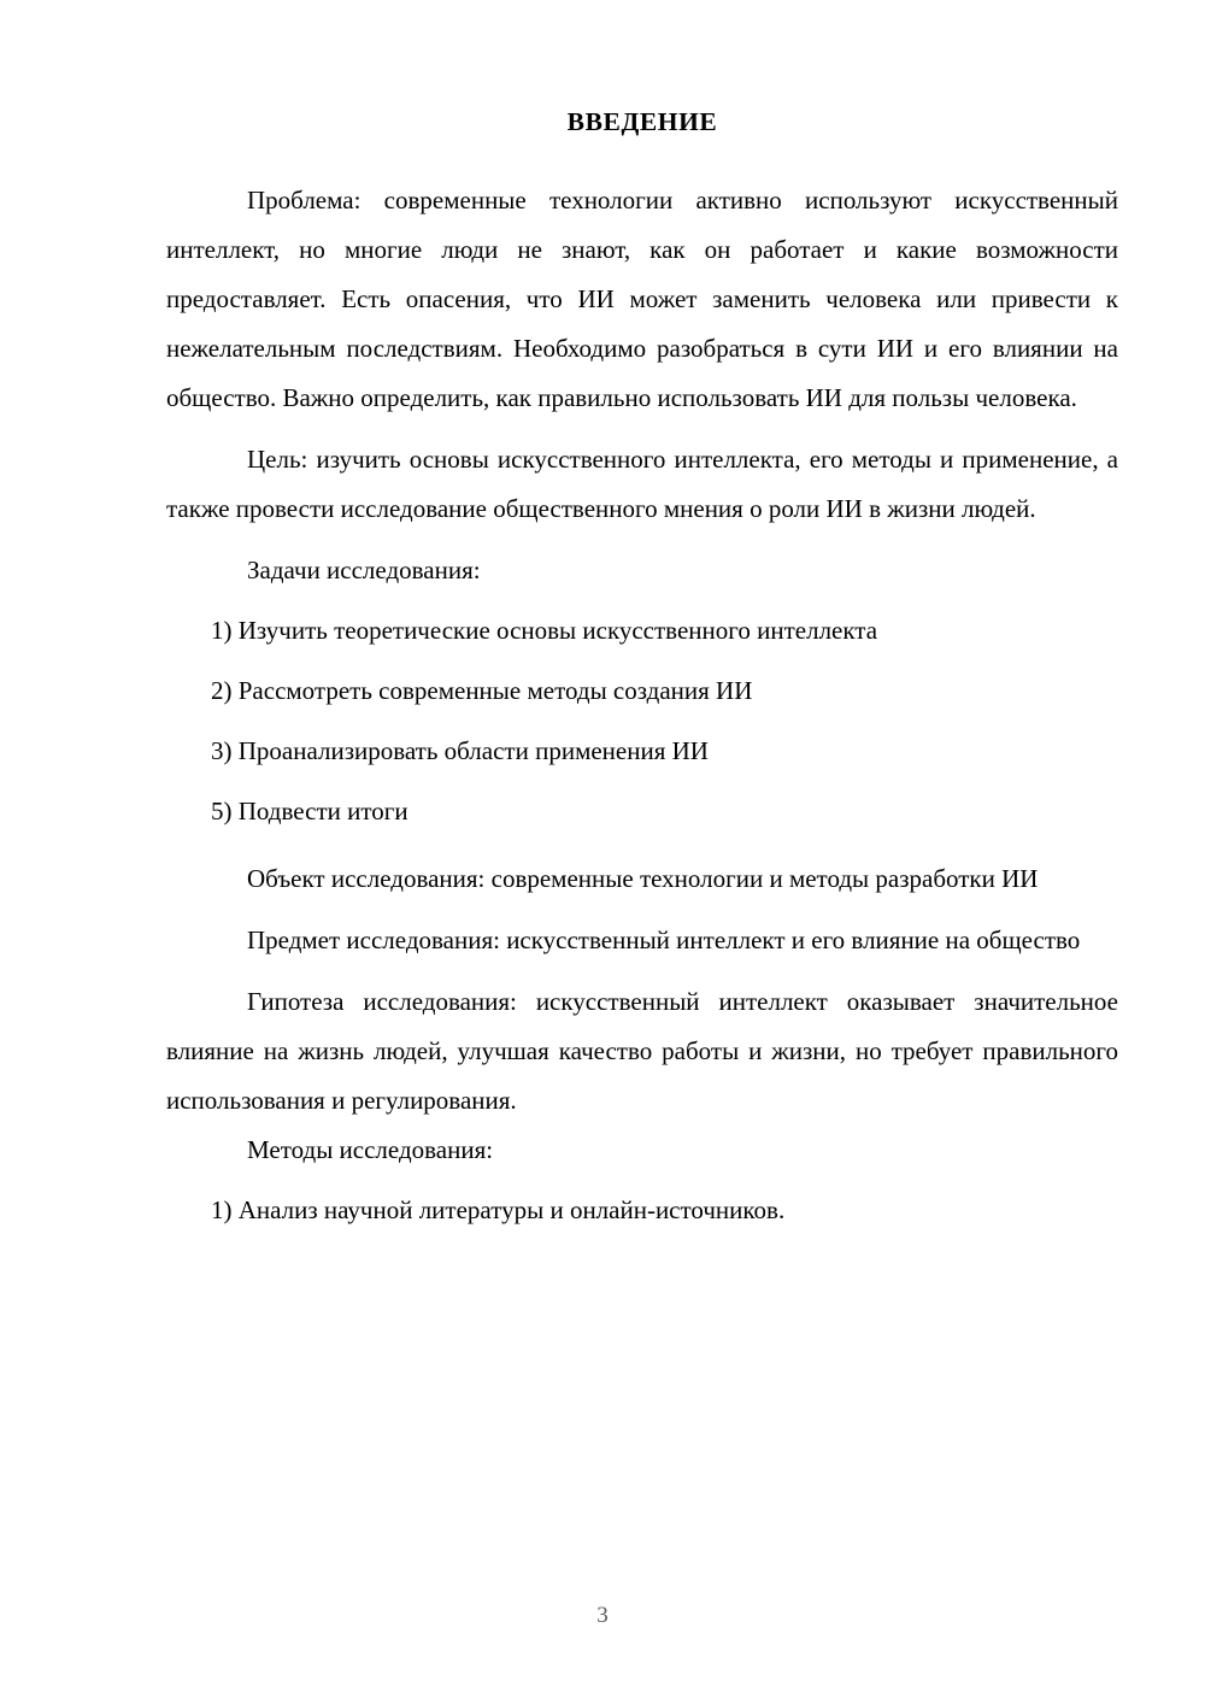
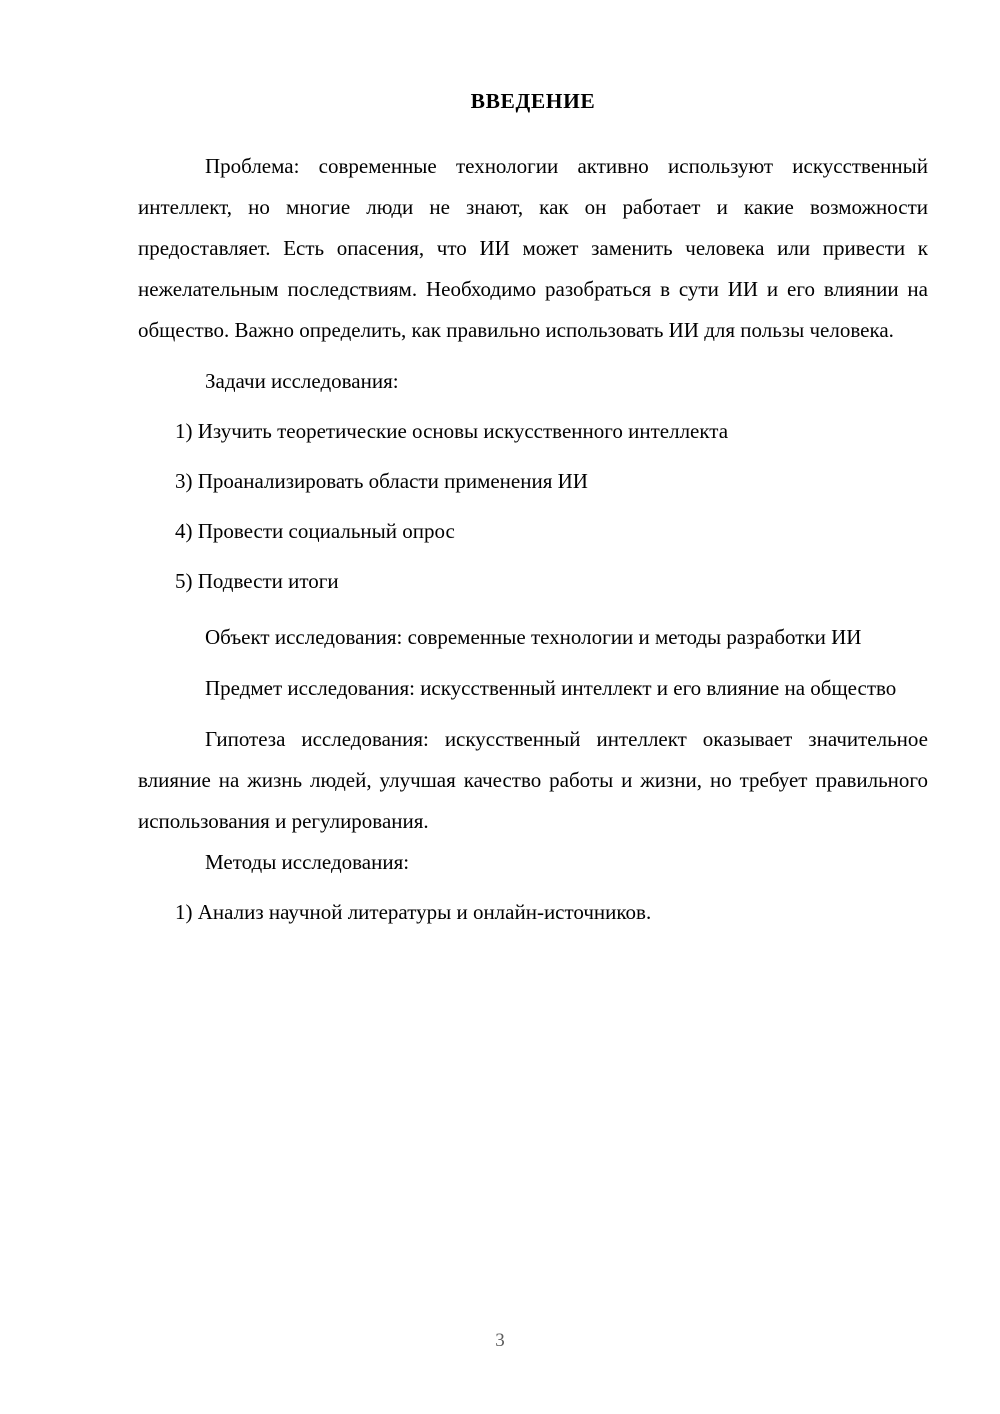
  ВВЕДЕНИЕ
  Проблема: современные технологии активно используют искусственный интеллект, но многие люди не знают, как он работает и какие возможности предоставляет. Есть опасения, что ИИ может заменить человека или привести к нежелательным последствиям. Необходимо разобраться в сути ИИ и его влиянии на общество. Важно определить, как правильно использовать ИИ для пользы человека.
- Цель: изучить основы искусственного интеллекта, его методы и применение, а также провести исследование общественного мнения о роли ИИ в жизни людей.
  Задачи исследования:
  1) Изучить теоретические основы искусственного интеллекта
- 2) Рассмотреть современные методы создания ИИ
  3) Проанализировать области применения ИИ
+ 4) Провести социальный опрос
  5) Подвести итоги
  Объект исследования: современные технологии и методы разработки ИИ
  Предмет исследования: искусственный интеллект и его влияние на общество
  Гипотеза исследования: искусственный интеллект оказывает значительное влияние на жизнь людей, улучшая качество работы и жизни, но требует правильного использования и регулирования.
  Методы исследования:
  1) Анализ научной литературы и онлайн-источников.
  3
